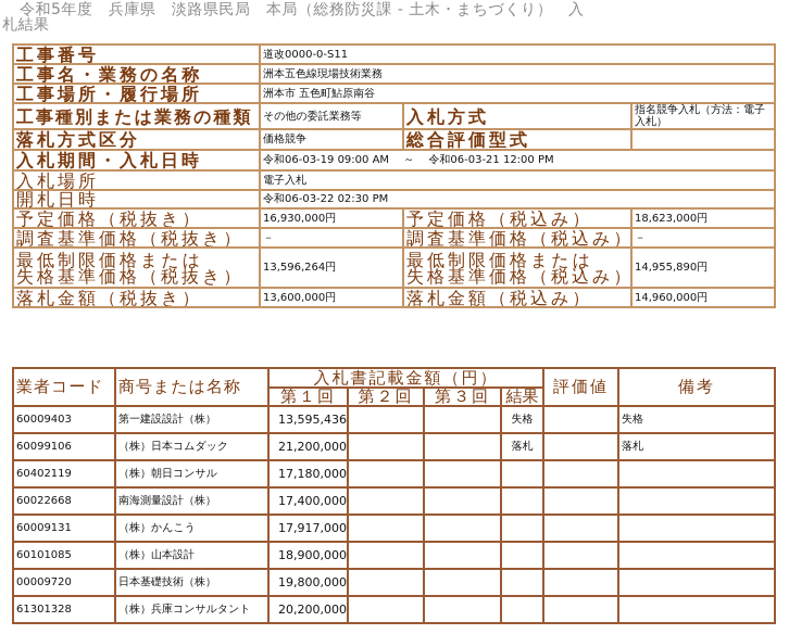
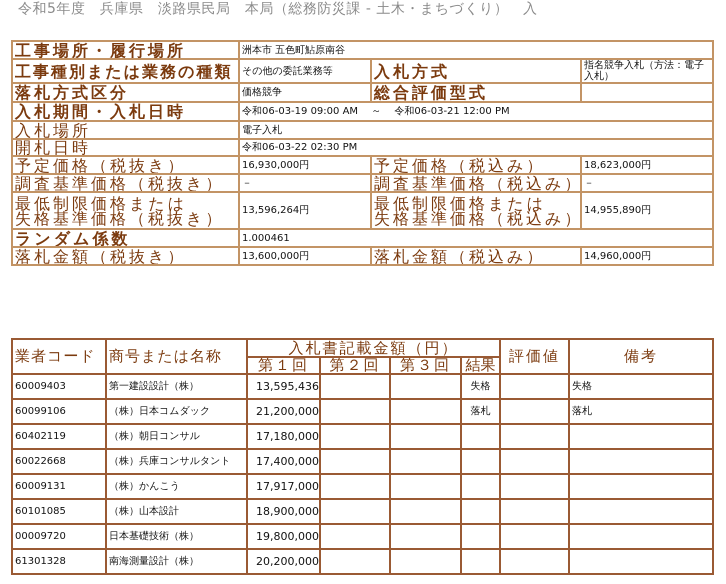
  令和5年度 兵庫県 淡路県民局 本局（総務防災課 - 土木・まちづくり） 入
- 札結果
- 工事番号	道改0000-0-S11
- 工事名・業務の名称	洲本五色線現場技術業務
  工事場所・履行場所	洲本市 五色町鮎原南谷
  工事種別または業務の種類	その他の委託業務等	入札方式	指名競争入札（方法：電子入札）
  落札方式区分	価格競争	総合評価型式
  入札期間・入札日時	令和06-03-19 09:00 AM ～ 令和06-03-21 12:00 PM
  入札場所	電子入札
  開札日時	令和06-03-22 02:30 PM
  予定価格（税抜き）	16,930,000円	予定価格（税込み）	18,623,000円
  調査基準価格（税抜き）	－	調査基準価格（税込み）	－
  最低制限価格または 失格基準価格（税抜き）	13,596,264円	最低制限価格または 失格基準価格（税込み）	14,955,890円
+ ランダム係数	1.000461
  落札金額（税抜き）	13,600,000円	落札金額（税込み）	14,960,000円
  業者コード	商号または名称	入札書記載金額（円）	評価値	備考
  第１回	第２回	第３回	結果
  60009403	第一建設設計（株）	13,595,436			失格		失格
  60099106	（株）日本コムダック	21,200,000			落札		落札
  60402119	（株）朝日コンサル	17,180,000
- 60022668	南海測量設計（株）	17,400,000
+ 60022668	（株）兵庫コンサルタント	17,400,000
  60009131	（株）かんこう	17,917,000
  60101085	（株）山本設計	18,900,000
  00009720	日本基礎技術（株）	19,800,000
- 61301328	（株）兵庫コンサルタント	20,200,000
+ 61301328	南海測量設計（株）	20,200,000
